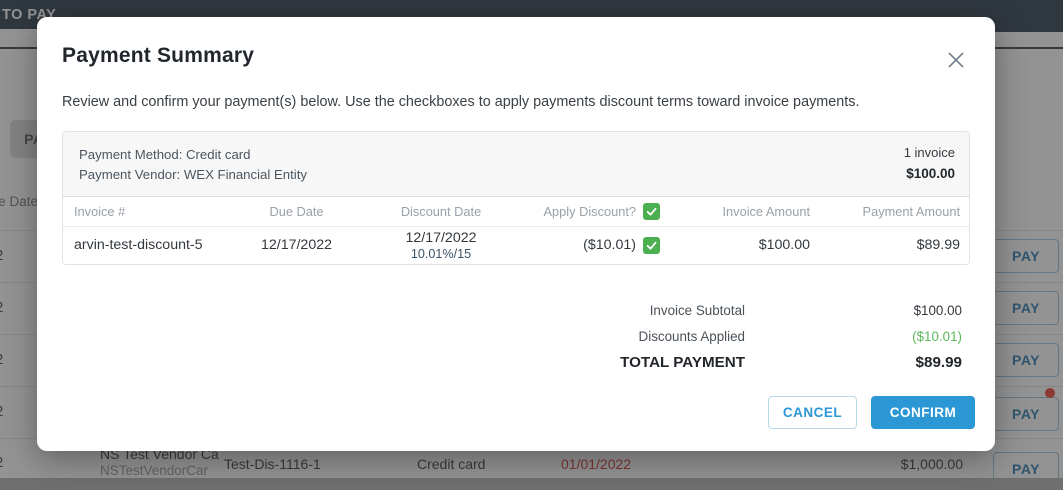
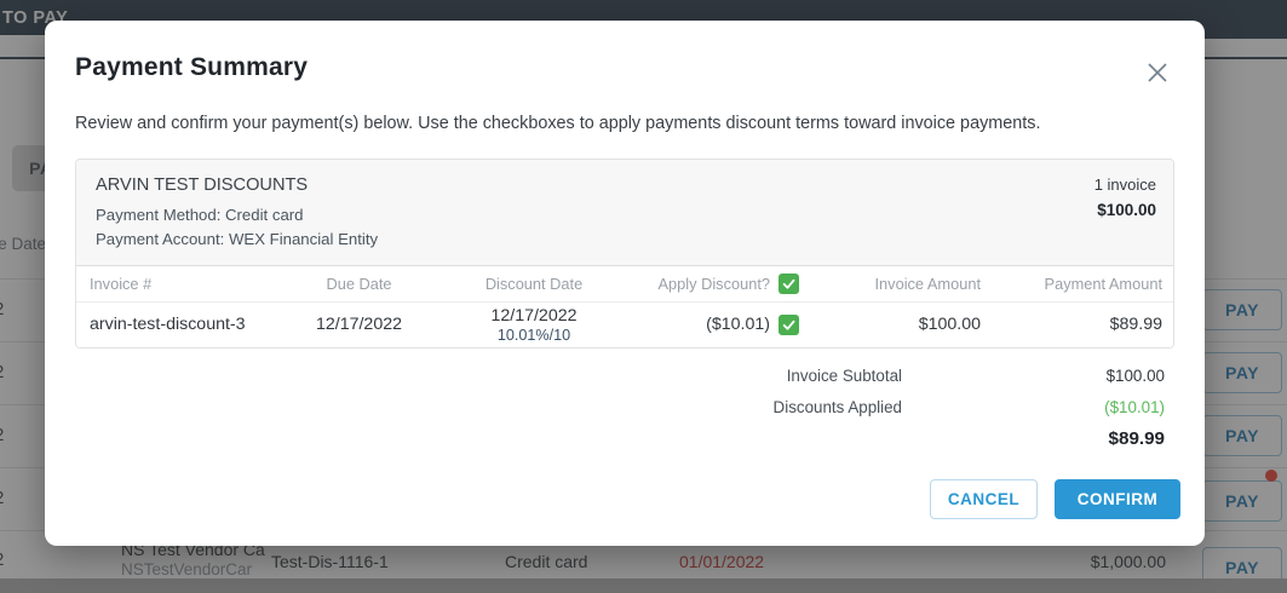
  TO PAY
  e Date
  PAY
  PAY
  PAY
  PAY
  PAY
  NS Test Vendor Ca
  NSTestVendorCar
  Test-Dis-1116-1
  Credit card
  01/01/2022
  $1,000.00
  Payment Summary
  Review and confirm your payment(s) below. Use the checkboxes to apply payments discount terms toward invoice payments.
+ ARVIN TEST DISCOUNTS
  Payment Method: Credit card
- Payment Vendor: WEX Financial Entity
+ Payment Account: WEX Financial Entity
  1 invoice
  $100.00
  Invoice #
  Due Date
  Discount Date
  Apply Discount?
  Invoice Amount
  Payment Amount
- arvin-test-discount-5
+ arvin-test-discount-3
  12/17/2022
  12/17/2022
- 10.01%/15
+ 10.01%/10
  ($10.01)
  $100.00
  $89.99
  Invoice Subtotal
  $100.00
  Discounts Applied
  ($10.01)
- TOTAL PAYMENT
  $89.99
  CANCEL
  CONFIRM
